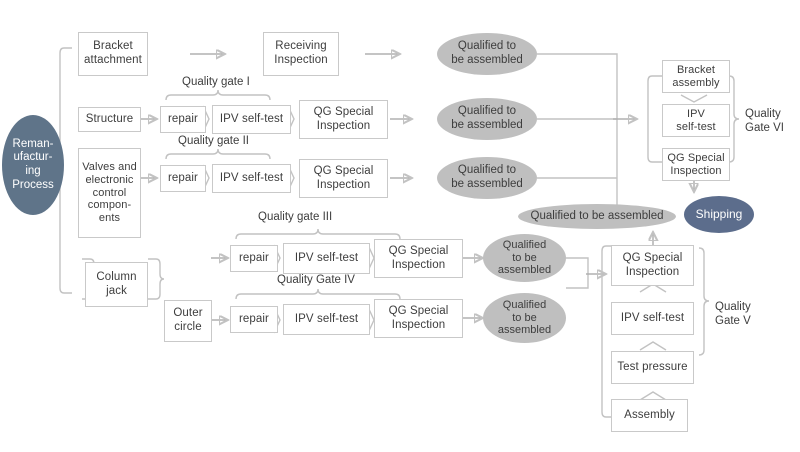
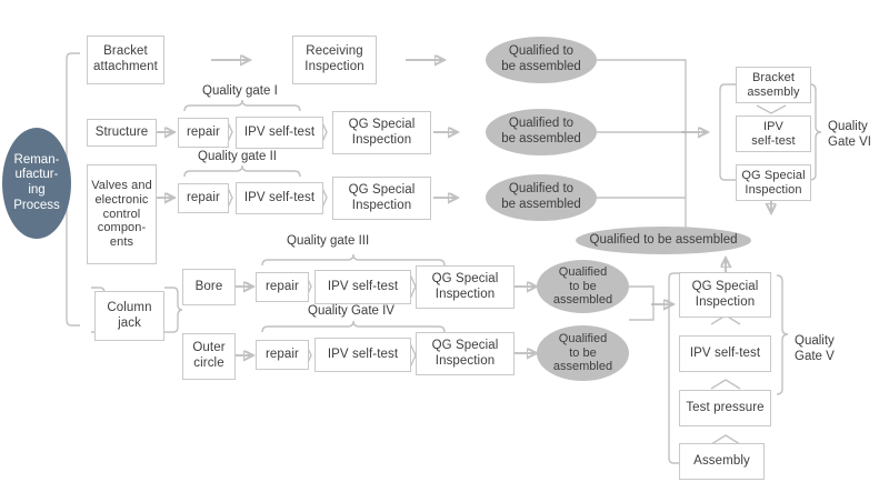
  Reman-
  ufactur-
  ing
  Process
  Bracket
  attachment
  Receiving
  Inspection
  Qualified to
  be assembled
  Quality gate I
  Structure
  repair
  IPV self-test
  QG Special
  Inspection
  Qualified to
  be assembled
  Quality gate II
  Valves and
  electronic
  control
  compon-
  ents
  repair
  IPV self-test
  QG Special
  Inspection
  Qualified to
  be assembled
  Quality gate III
  Column
  jack
+ Bore
  Outer
  circle
  repair
  IPV self-test
  QG Special
  Inspection
  Qualified
  to be
  assembled
  Quality Gate IV
  repair
  IPV self-test
  QG Special
  Inspection
  Qualified
  to be
  assembled
  Qualified to be assembled
  Bracket
  assembly
  IPV
  self-test
  QG Special
  Inspection
  Quality
  Gate VI
- Shipping
  QG Special
  Inspection
  IPV self-test
  Test pressure
  Assembly
  Quality
  Gate V
